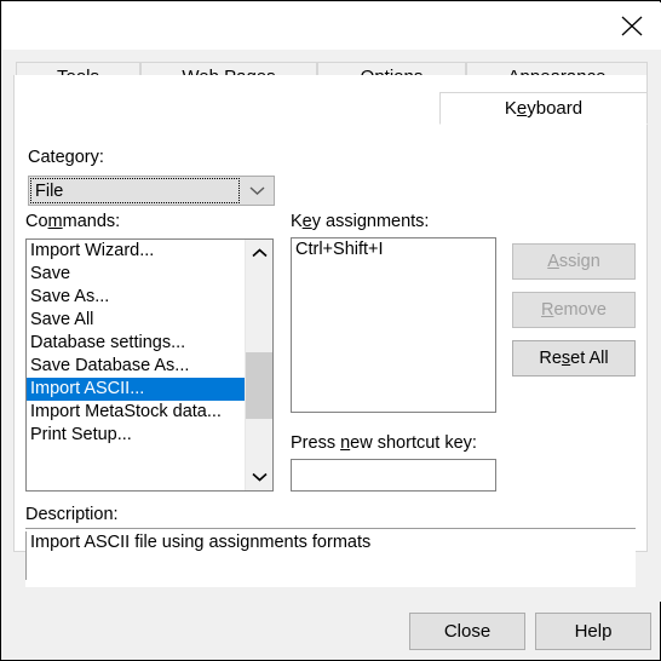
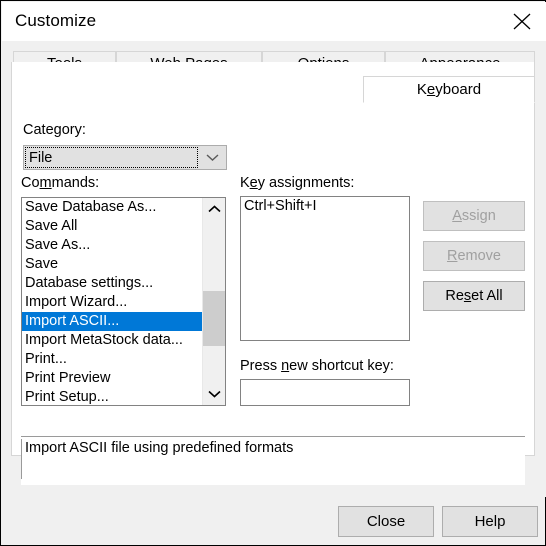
+ Customize
  Keyboard
  Category:
  File
  Commands:
- Import Wizard...
+ Save Database As...
- Save
+ Save All
  Save As...
- Save All
+ Save
  Database settings...
- Save Database As...
+ Import Wizard...
  Import ASCII...
  Import MetaStock data...
+ Print...
+ Print Preview
  Print Setup...
  Key assignments:
  Ctrl+Shift+I
  Press new shortcut key:
  Assign
  Remove
  Reset All
- Description:
- Import ASCII file using assignments formats
+ Import ASCII file using predefined formats
  Close
  Help
